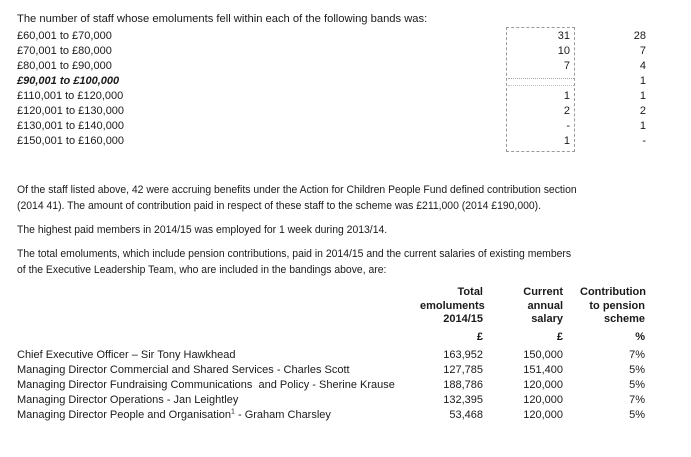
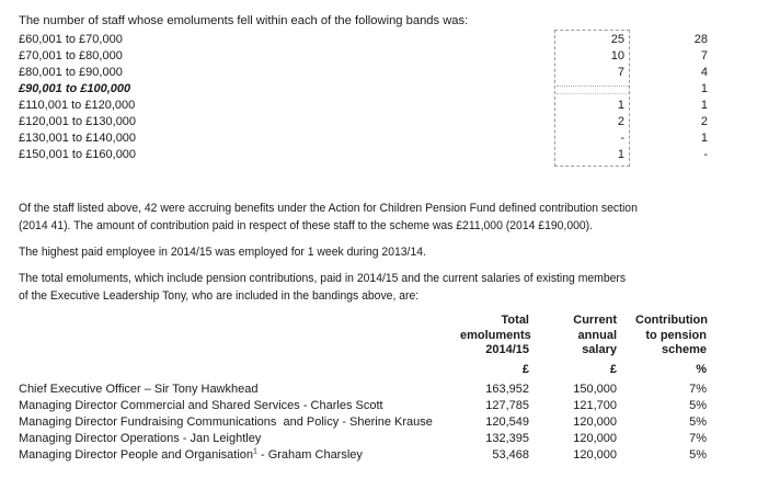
  The number of staff whose emoluments fell within each of the following bands was:
  £60,001 to £70,000
- 31
+ 25
  28
  £70,001 to £80,000
  10
  7
  £80,001 to £90,000
  7
  4
  £90,001 to £100,000
  1
  £110,001 to £120,000
  1
  1
  £120,001 to £130,000
  2
  2
  £130,001 to £140,000
  -
  1
  £150,001 to £160,000
  1
  -
- Of the staff listed above, 42 were accruing benefits under the Action for Children People Fund defined contribution section
+ Of the staff listed above, 42 were accruing benefits under the Action for Children Pension Fund defined contribution section
  (2014 41). The amount of contribution paid in respect of these staff to the scheme was £211,000 (2014 £190,000).
- The highest paid members in 2014/15 was employed for 1 week during 2013/14.
+ The highest paid employee in 2014/15 was employed for 1 week during 2013/14.
  The total emoluments, which include pension contributions, paid in 2014/15 and the current salaries of existing members
- of the Executive Leadership Team, who are included in the bandings above, are:
+ of the Executive Leadership Tony, who are included in the bandings above, are:
  Total
  emoluments
  2014/15
  Current
  annual
  salary
  Contribution
  to pension
  scheme
  £
  £
  %
  Chief Executive Officer – Sir Tony Hawkhead
  163,952
  150,000
  7%
  Managing Director Commercial and Shared Services - Charles Scott
  127,785
- 151,400
+ 121,700
  5%
  Managing Director Fundraising Communications and Policy - Sherine Krause
- 188,786
+ 120,549
  120,000
  5%
  Managing Director Operations - Jan Leightley
  132,395
  120,000
  7%
  Managing Director People and Organisation - Graham Charsley
  53,468
  120,000
  5%
